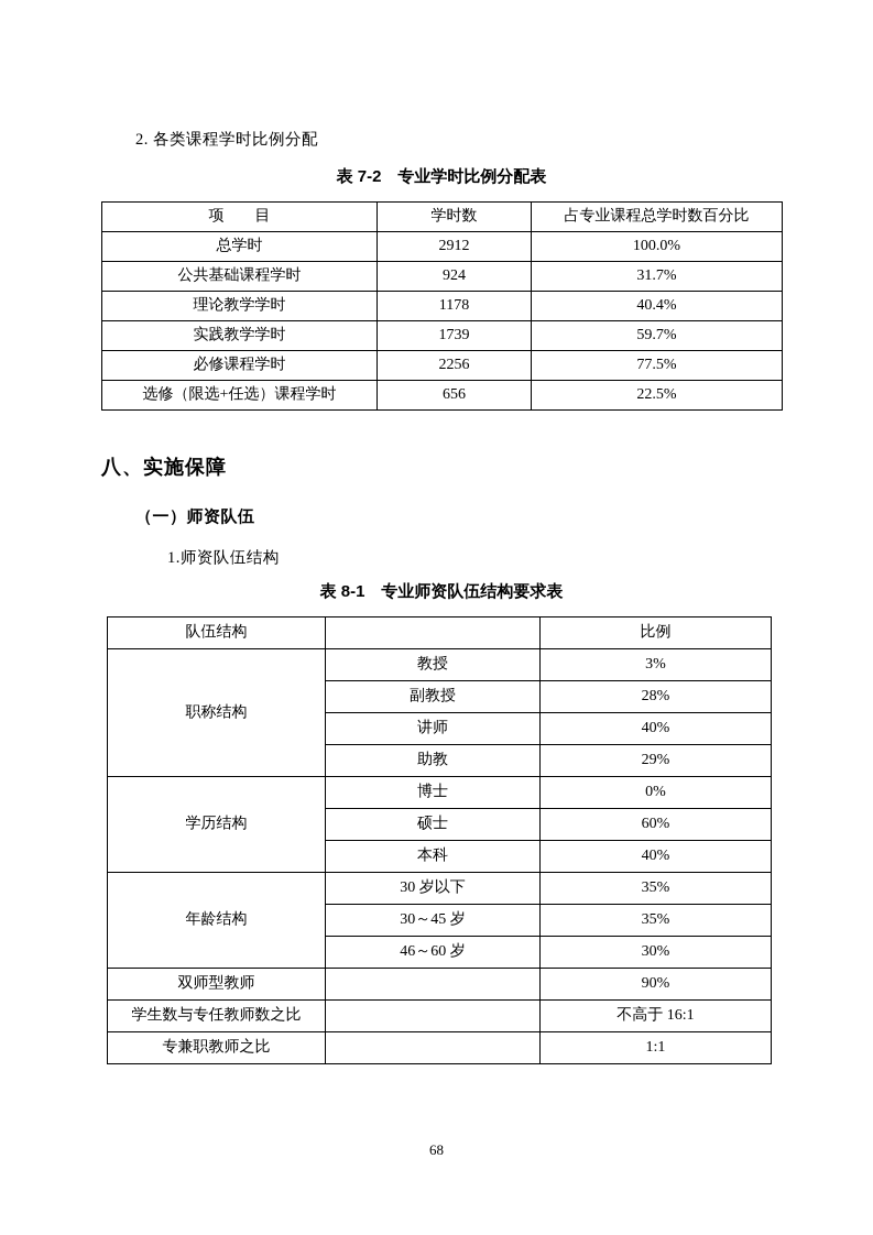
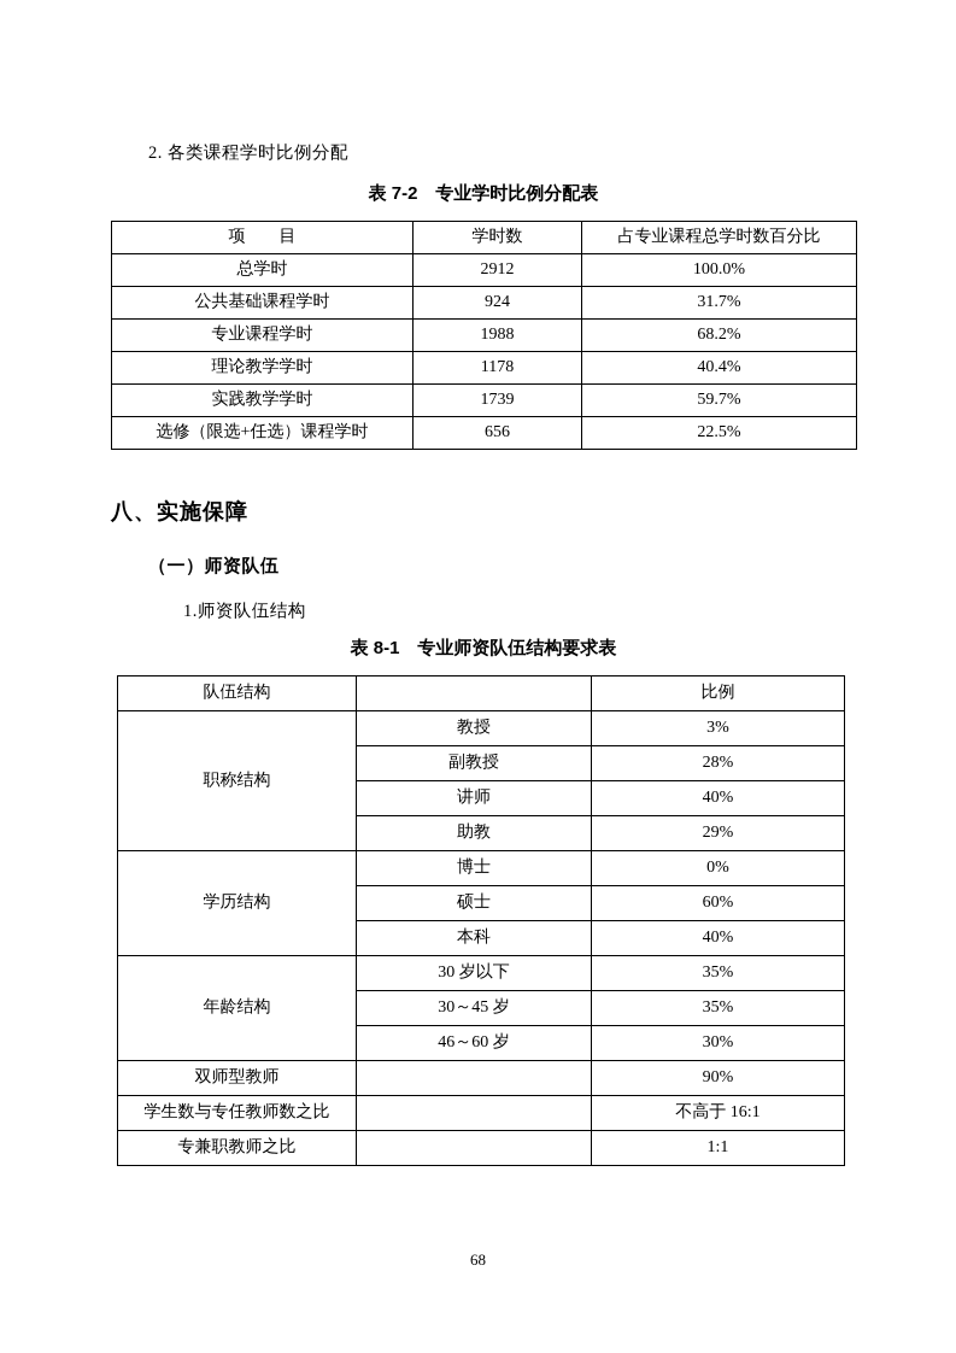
  2. 各类课程学时比例分配
  表 7-2 专业学时比例分配表
  项 目	学时数	占专业课程总学时数百分比
  总学时	2912	100.0%
  公共基础课程学时	924	31.7%
+ 专业课程学时	1988	68.2%
  理论教学学时	1178	40.4%
  实践教学学时	1739	59.7%
- 必修课程学时	2256	77.5%
  选修（限选+任选）课程学时	656	22.5%
  八、实施保障
  （一）师资队伍
  1.师资队伍结构
  表 8-1 专业师资队伍结构要求表
  队伍结构		比例
  职称结构	教授	3%
  副教授	28%
  讲师	40%
  助教	29%
  学历结构	博士	0%
  硕士	60%
  本科	40%
  年龄结构	30 岁以下	35%
  30～45 岁	35%
  46～60 岁	30%
  双师型教师		90%
  学生数与专任教师数之比		不高于 16:1
  专兼职教师之比		1:1
  68
